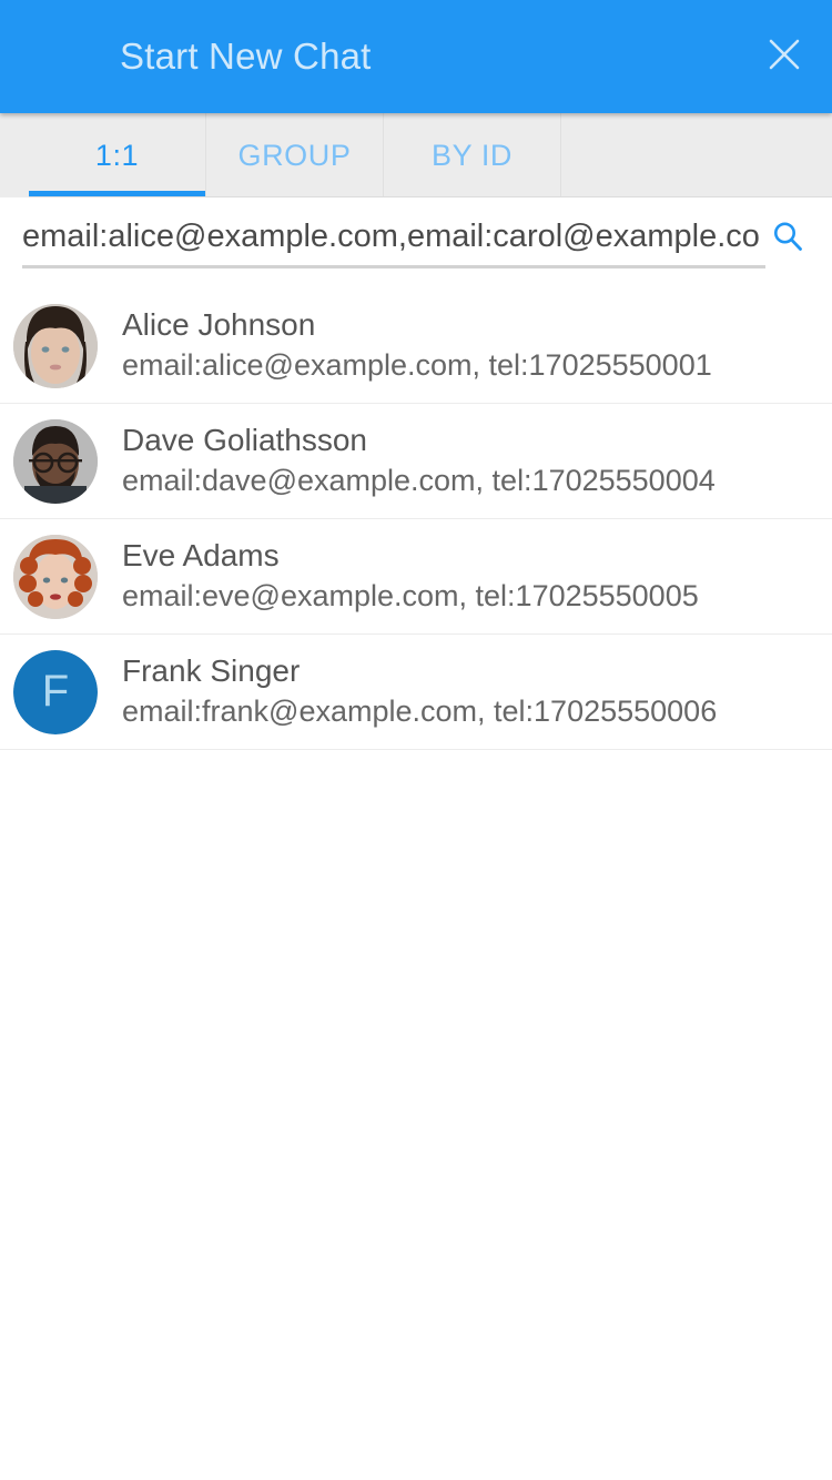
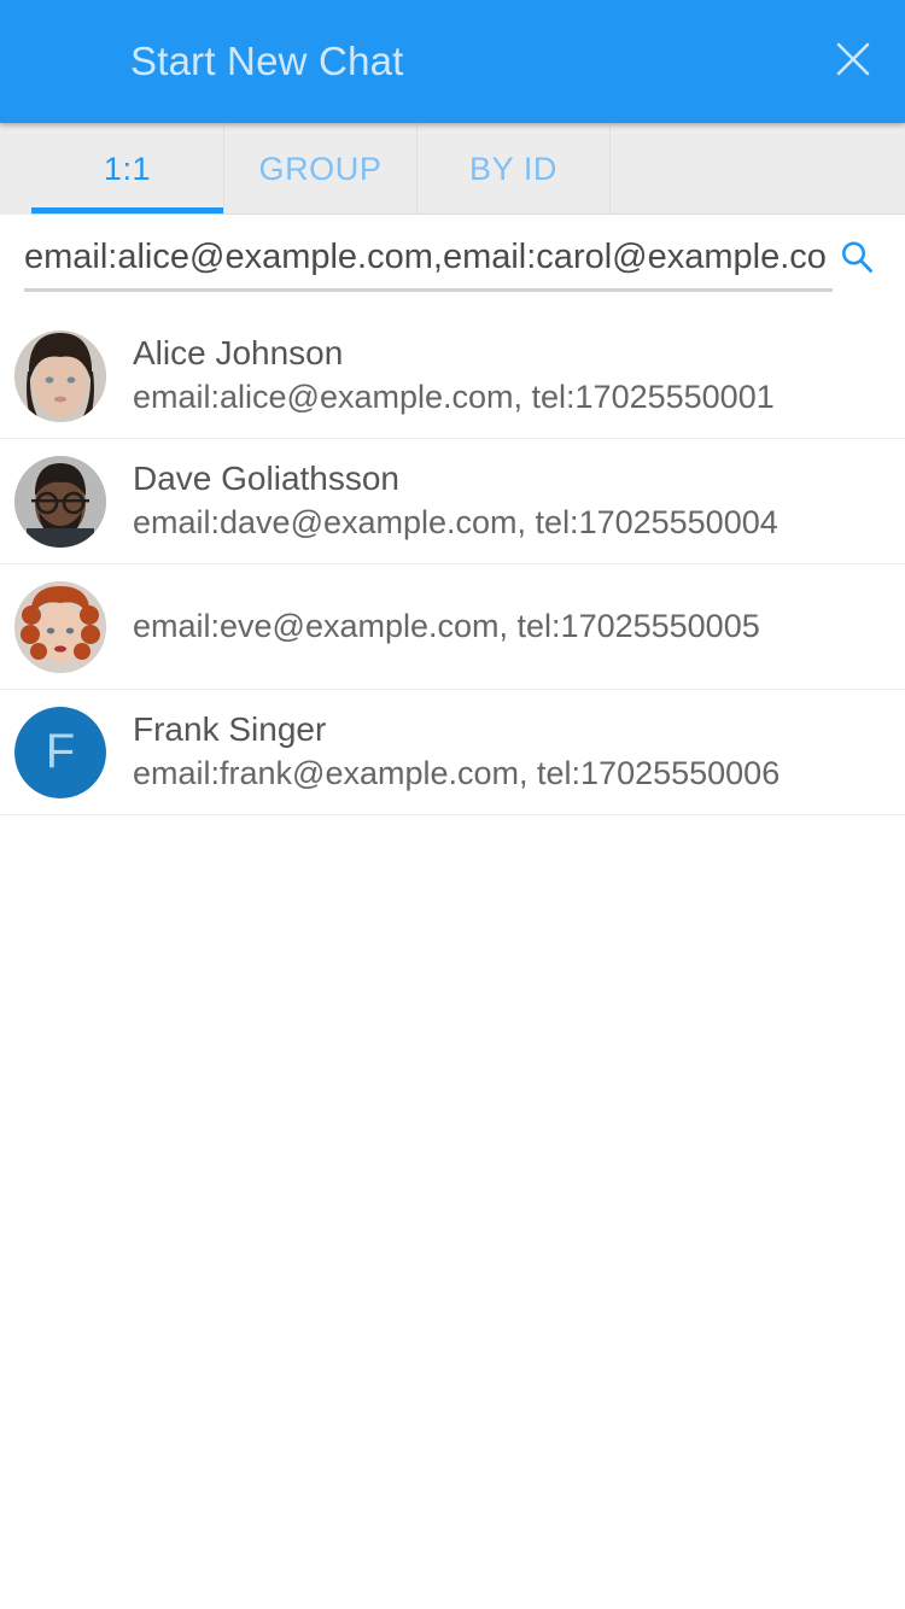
  Start New Chat
  1:1
  GROUP
  BY ID
  email:alice@example.com,email:carol@example.co
  Alice Johnson
  email:alice@example.com, tel:17025550001
  Dave Goliathsson
  email:dave@example.com, tel:17025550004
- Eve Adams
  email:eve@example.com, tel:17025550005
  F
  Frank Singer
  email:frank@example.com, tel:17025550006
